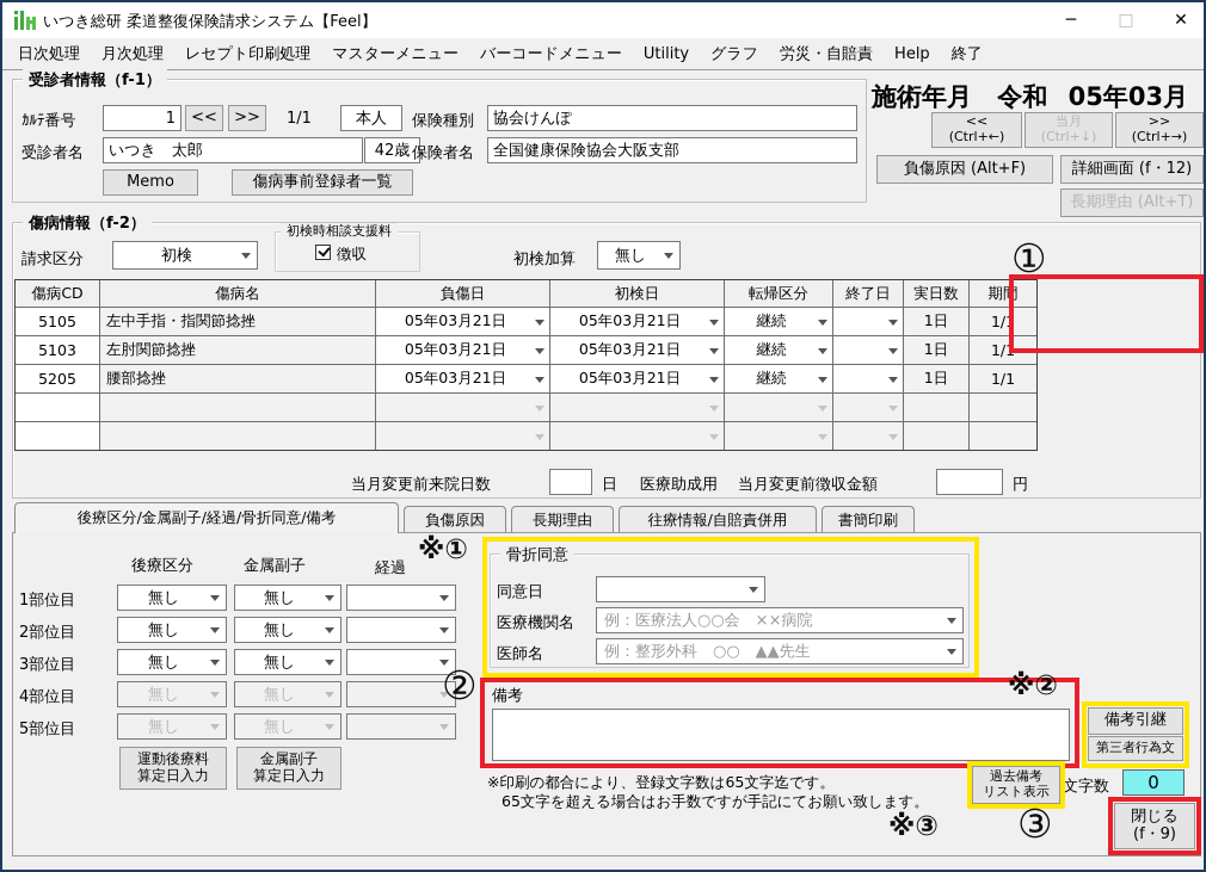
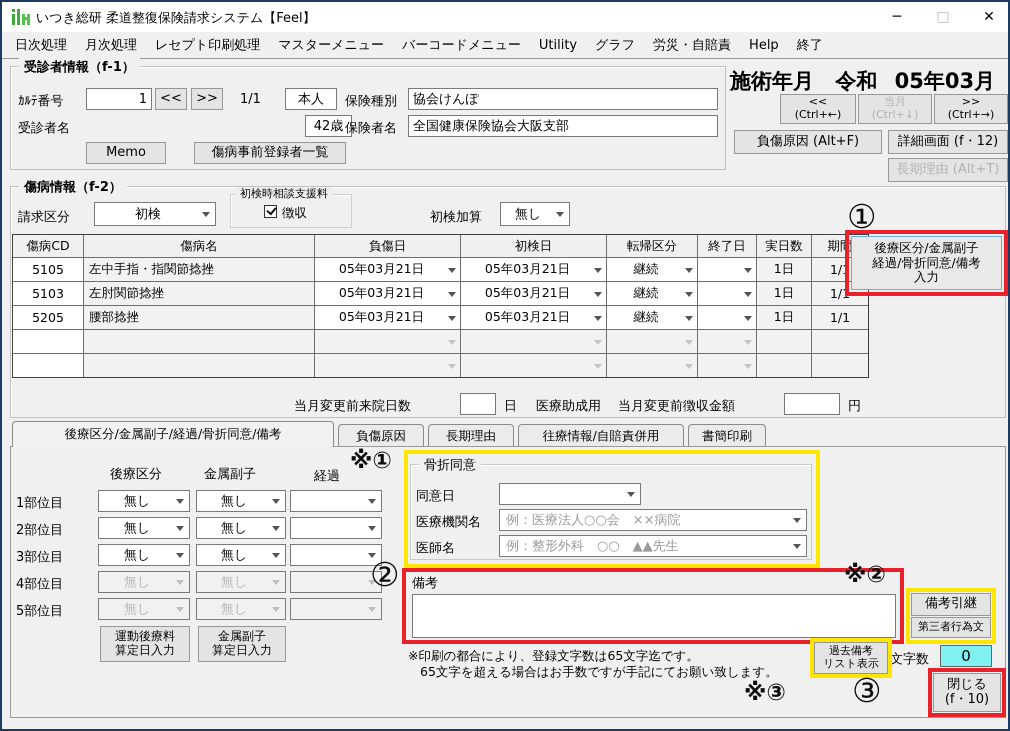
  いつき総研 柔道整復保険請求システム【Feel】
  ─
  □
  ✕
  日次処理
  月次処理
  レセプト印刷処理
  マスターメニュー
  バーコードメニュー
  Utility
  グラフ
  労災・自賠責
  Help
  終了
  受診者情報（f-1）
  ｶﾙﾃ番号
  1
  <<
  >>
  1/1
  本人
  保険種別
  協会けんぽ
  受診者名
- いつき 太郎
  42歳
  保険者名
  全国健康保険協会大阪支部
  Memo
  傷病事前登録者一覧
  施術年月 令和 05年03月
  <<
  (Ctrl+←)
  当月
  (Ctrl+↓)
  >>
  (Ctrl+→)
  負傷原因 (Alt+F)
  詳細画面 (f・12)
  長期理由 (Alt+T)
  傷病情報（f-2）
  請求区分
  初検
  初検時相談支援料
  徴収
  初検加算
  無し
  傷病CD
  傷病名
  負傷日
  初検日
  転帰区分
  終了日
  実日数
  期間
  5105
  左中手指・指関節捻挫
  05年03月21日
  05年03月21日
  継続
  1日
  1/1
  5103
  左肘関節捻挫
  05年03月21日
  05年03月21日
  継続
  1日
  1/1
  5205
  腰部捻挫
  05年03月21日
  05年03月21日
  継続
  1日
  1/1
  ①
+ 後療区分/金属副子
+ 経過/骨折同意/備考
+ 入力
  当月変更前来院日数
  日
  医療助成用
  当月変更前徴収金額
  円
  後療区分/金属副子/経過/骨折同意/備考
  負傷原因
  長期理由
  往療情報/自賠責併用
  書簡印刷
  後療区分
  金属副子
  経過
  ※①
  1部位目
  無し
  無し
  2部位目
  無し
  無し
  3部位目
  無し
  無し
  4部位目
  無し
  無し
  5部位目
  無し
  無し
  運動後療料
  算定日入力
  金属副子
  算定日入力
  骨折同意
  同意日
  医療機関名
  例：医療法人○○会 ××病院
  医師名
  例：整形外科 ○○ ▲▲先生
  ②
  備考
  ※印刷の都合により、登録文字数は65文字迄です。
  65文字を超える場合はお手数ですが手記にてお願い致します。
  過去備考
  リスト表示
  ※②
  備考引継
  第三者行為文
  文字数
  0
  ※③
  ③
  閉じる
- (f・9)
+ (f・10)
